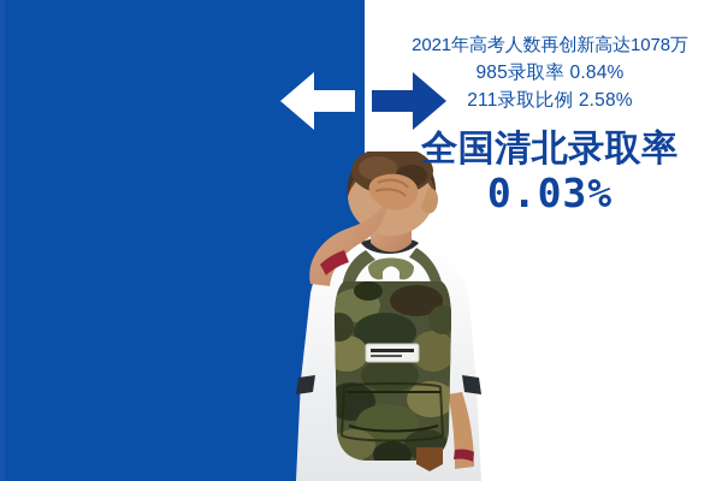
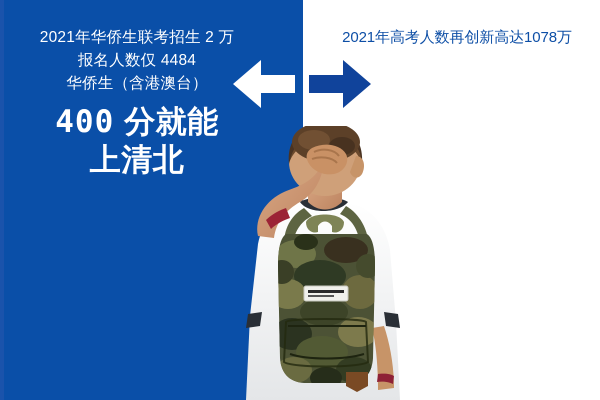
+ 2021年华侨生联考招生 2 万
+ 报名人数仅 4484
+ 华侨生（含港澳台）
+ 400 分就能
+ 上清北
  2021年高考人数再创新高达1078万
- 985录取率 0.84%
- 211录取比例 2.58%
- 全国清北录取率
- 0.03%
